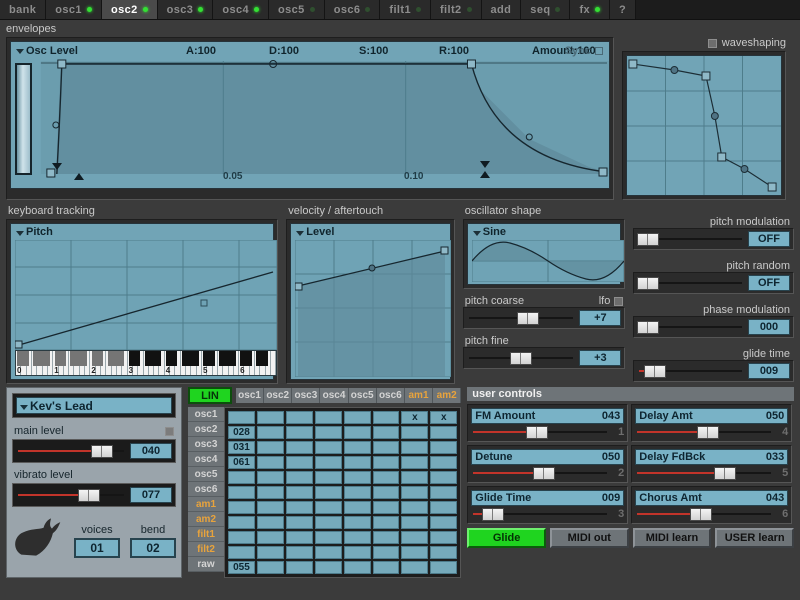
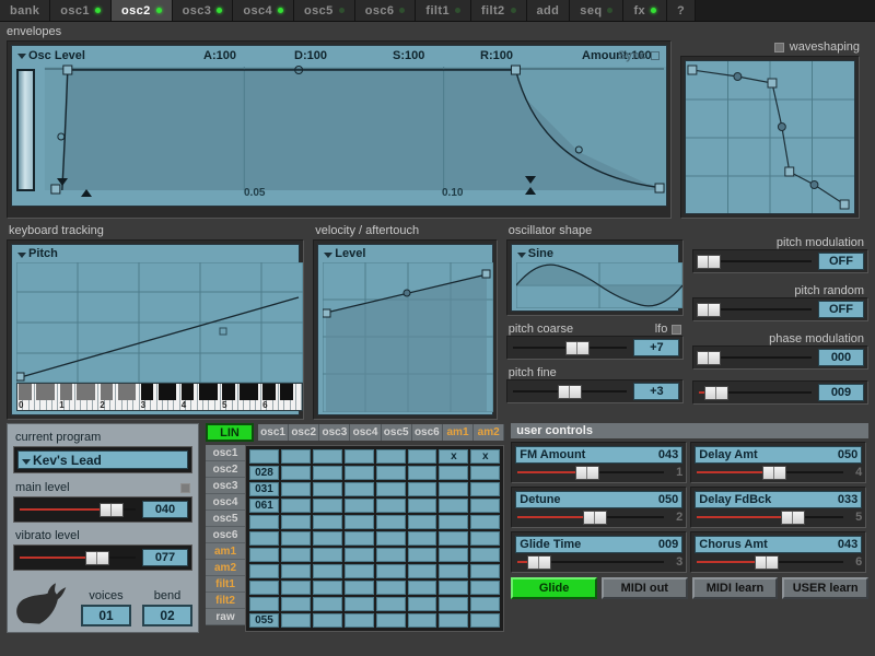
  bank
  osc1
  osc2
  osc3
  osc4
  osc5
  osc6
  filt1
  filt2
  add
  seq
  fx
  ?
  envelopes
  Osc Level
  A:100
  D:100
  S:100
  R:100
  Amount:100
  Sync
  0.05
  0.10
  waveshaping
  keyboard tracking
  Pitch
  0
  1
  2
  3
  4
  5
  6
  velocity / aftertouch
  Level
  oscillator shape
  Sine
  pitch coarse
  lfo
  +7
  pitch fine
  +3
  pitch modulation
  OFF
  pitch random
  OFF
  phase modulation
  000
- glide time
  009
+ current program
  Kev's Lead
  main level
  040
  vibrato level
  077
  voices
  01
  bend
  02
  LIN
  osc1
  osc2
  osc3
  osc4
  osc5
  osc6
  am1
  am2
  osc1
  osc2
  osc3
  osc4
  osc5
  osc6
  am1
  am2
  filt1
  filt2
  raw
  x
  x
  028
  031
  061
  055
  user controls
  FM Amount
  043
  1
  Delay Amt
  050
  4
  Detune
  050
  2
  Delay FdBck
  033
  5
  Glide Time
  009
  3
  Chorus Amt
  043
  6
  Glide
  MIDI out
  MIDI learn
  USER learn
